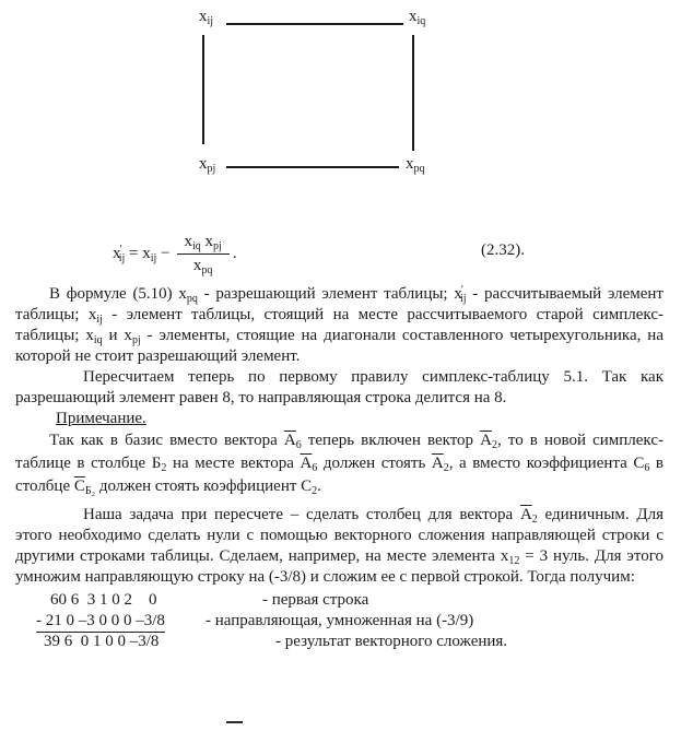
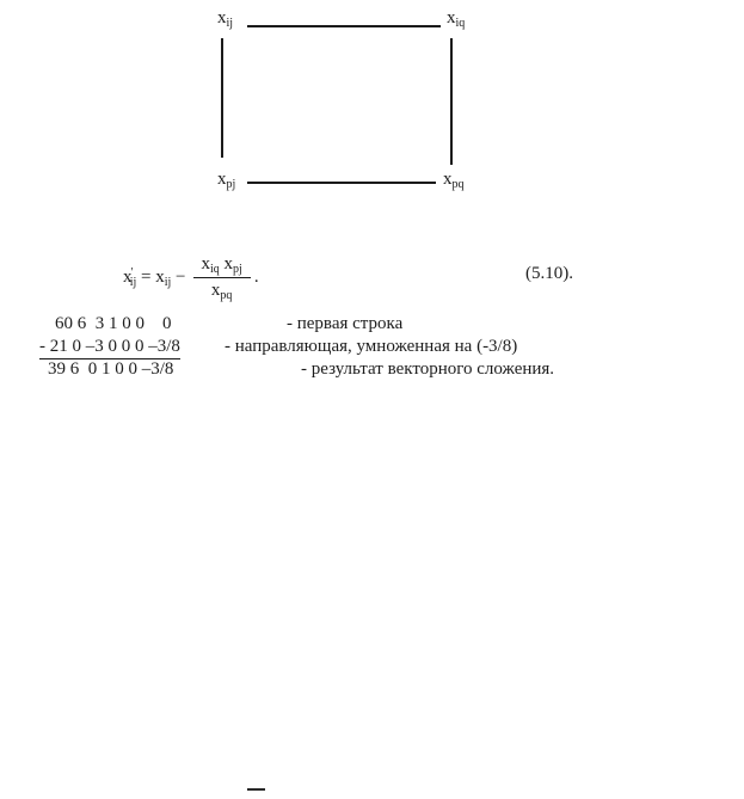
  xij
  xiq
  xpj
  xpq
  x′ij = xij −
  xiq xpj
  xpq
  .
- (2.32).
+ (5.10).
- В формуле (5.10) xpq - разрешающий элемент таблицы; x′ij - рассчитываемый элемент таблицы; xij - элемент таблицы, стоящий на месте рассчитываемого старой симплекс-таблицы; xiq и xpj - элементы, стоящие на диагонали составленного четырехугольника, на которой не стоит разрешающий элемент.
- Пересчитаем теперь по первому правилу симплекс-таблицу 5.1. Так как разрешающий элемент равен 8, то направляющая строка делится на 8.
- Примечание.
- Так как в базис вместо вектора А6 теперь включен вектор А2, то в новой симплекс-таблице в столбце Б2 на месте вектора А6 должен стоять А2, а вместо коэффициента С6 в столбце СБ₂ должен стоять коэффициент С2.
- Наша задача при пересчете – сделать столбец для вектора А2 единичным. Для этого необходимо сделать нули с помощью векторного сложения направляющей строки с другими строками таблицы. Сделаем, например, на месте элемента x12 = 3 нуль. Для этого умножим направляющую строку на (-3/8) и сложим ее с первой строкой. Тогда получим:
- 60 6 3 1 0 2 0
+ 60 6 3 1 0 0 0
  - первая строка
  - 21 0 –3 0 0 0 –3/8
- - направляющая, умноженная на (-3/9)
+ - направляющая, умноженная на (-3/8)
  39 6 0 1 0 0 –3/8
  - результат векторного сложения.
